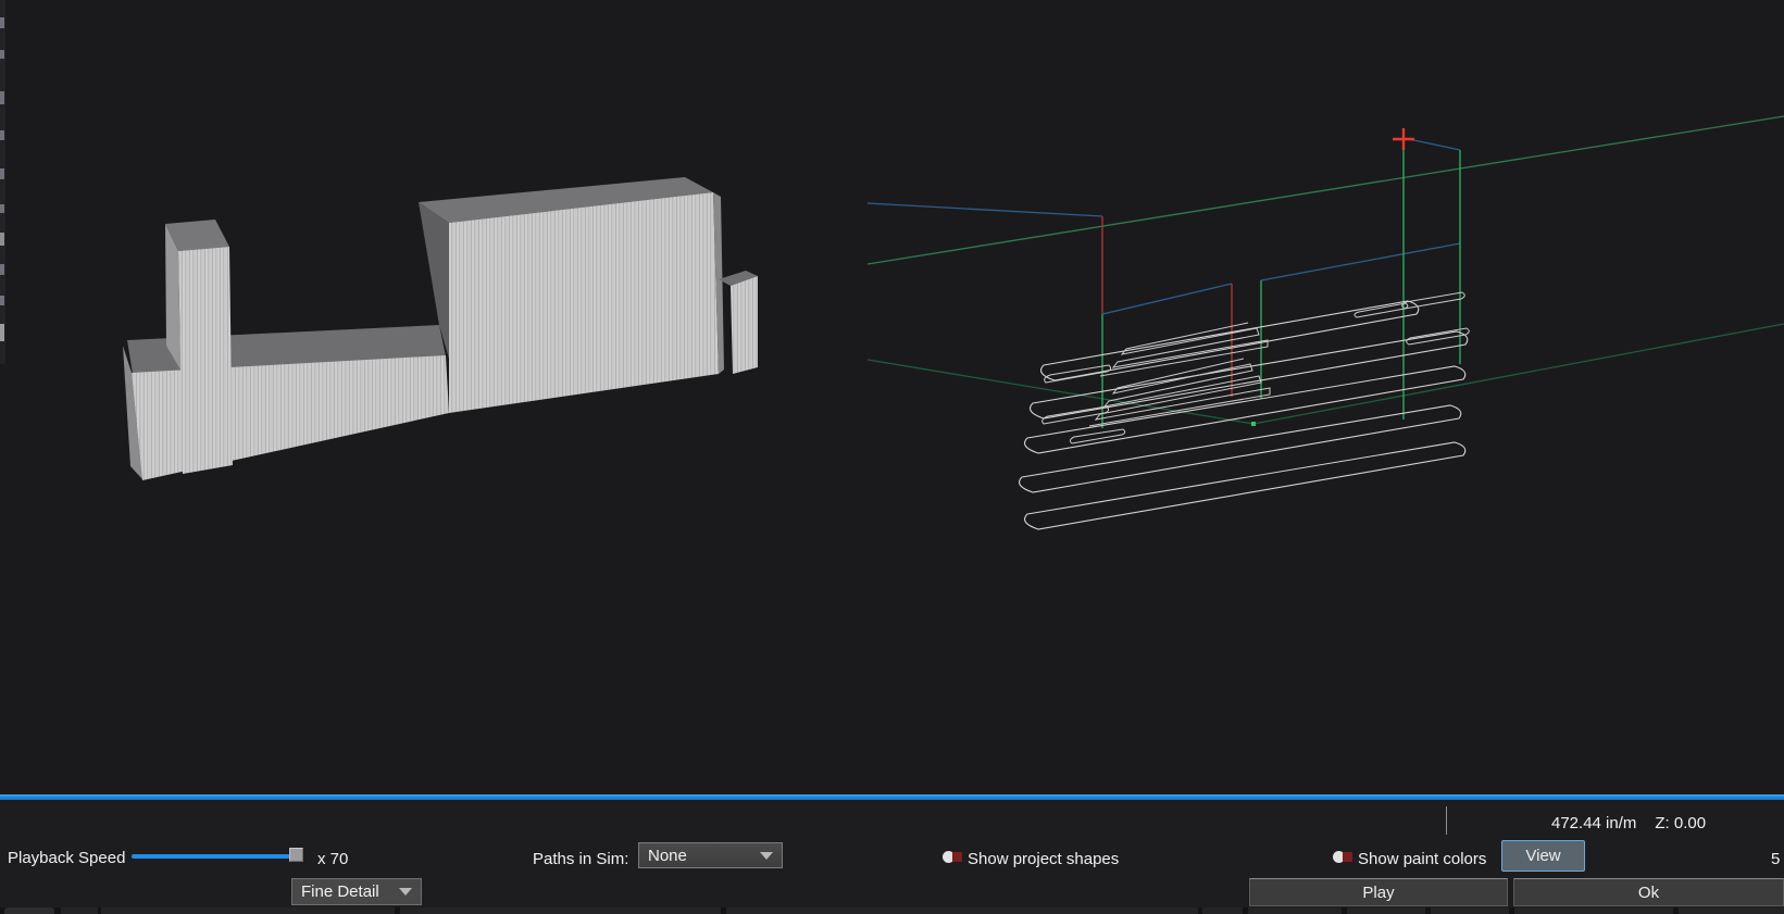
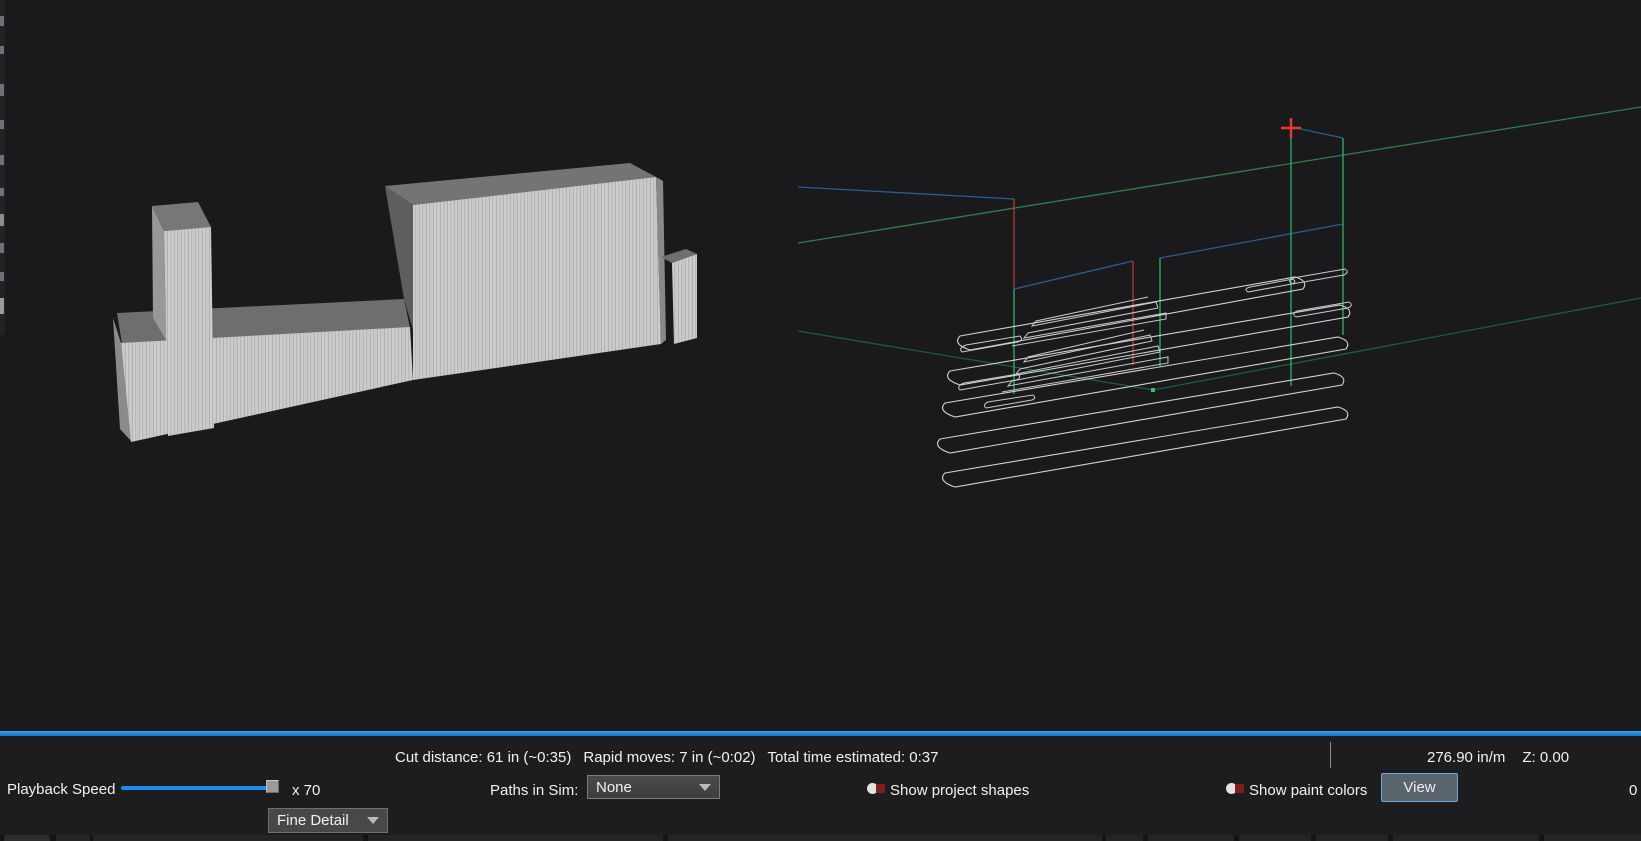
+ Cut distance: 61 in (~0:35)
+ Rapid moves: 7 in (~0:02)
+ Total time estimated: 0:37
- 472.44 in/m
+ 276.90 in/m
  Z: 0.00
  Playback Speed
  x 70
  Paths in Sim:
  None
  Show project shapes
  Show paint colors
  View
- 5
+ 0
  Fine Detail
- Play
- Ok
